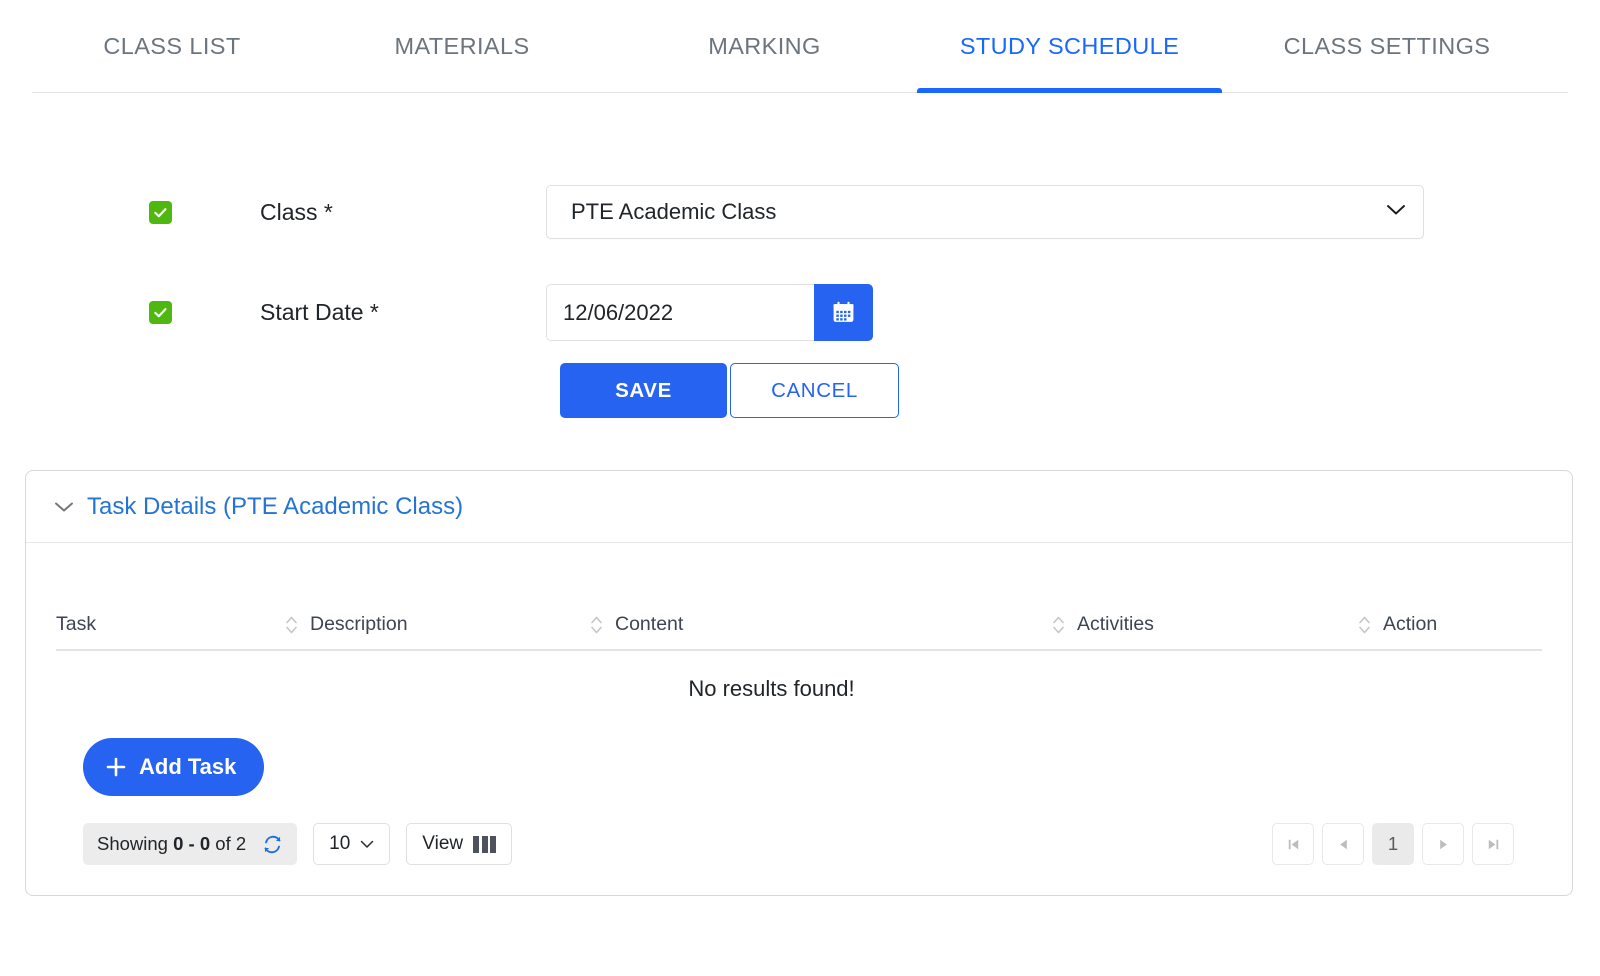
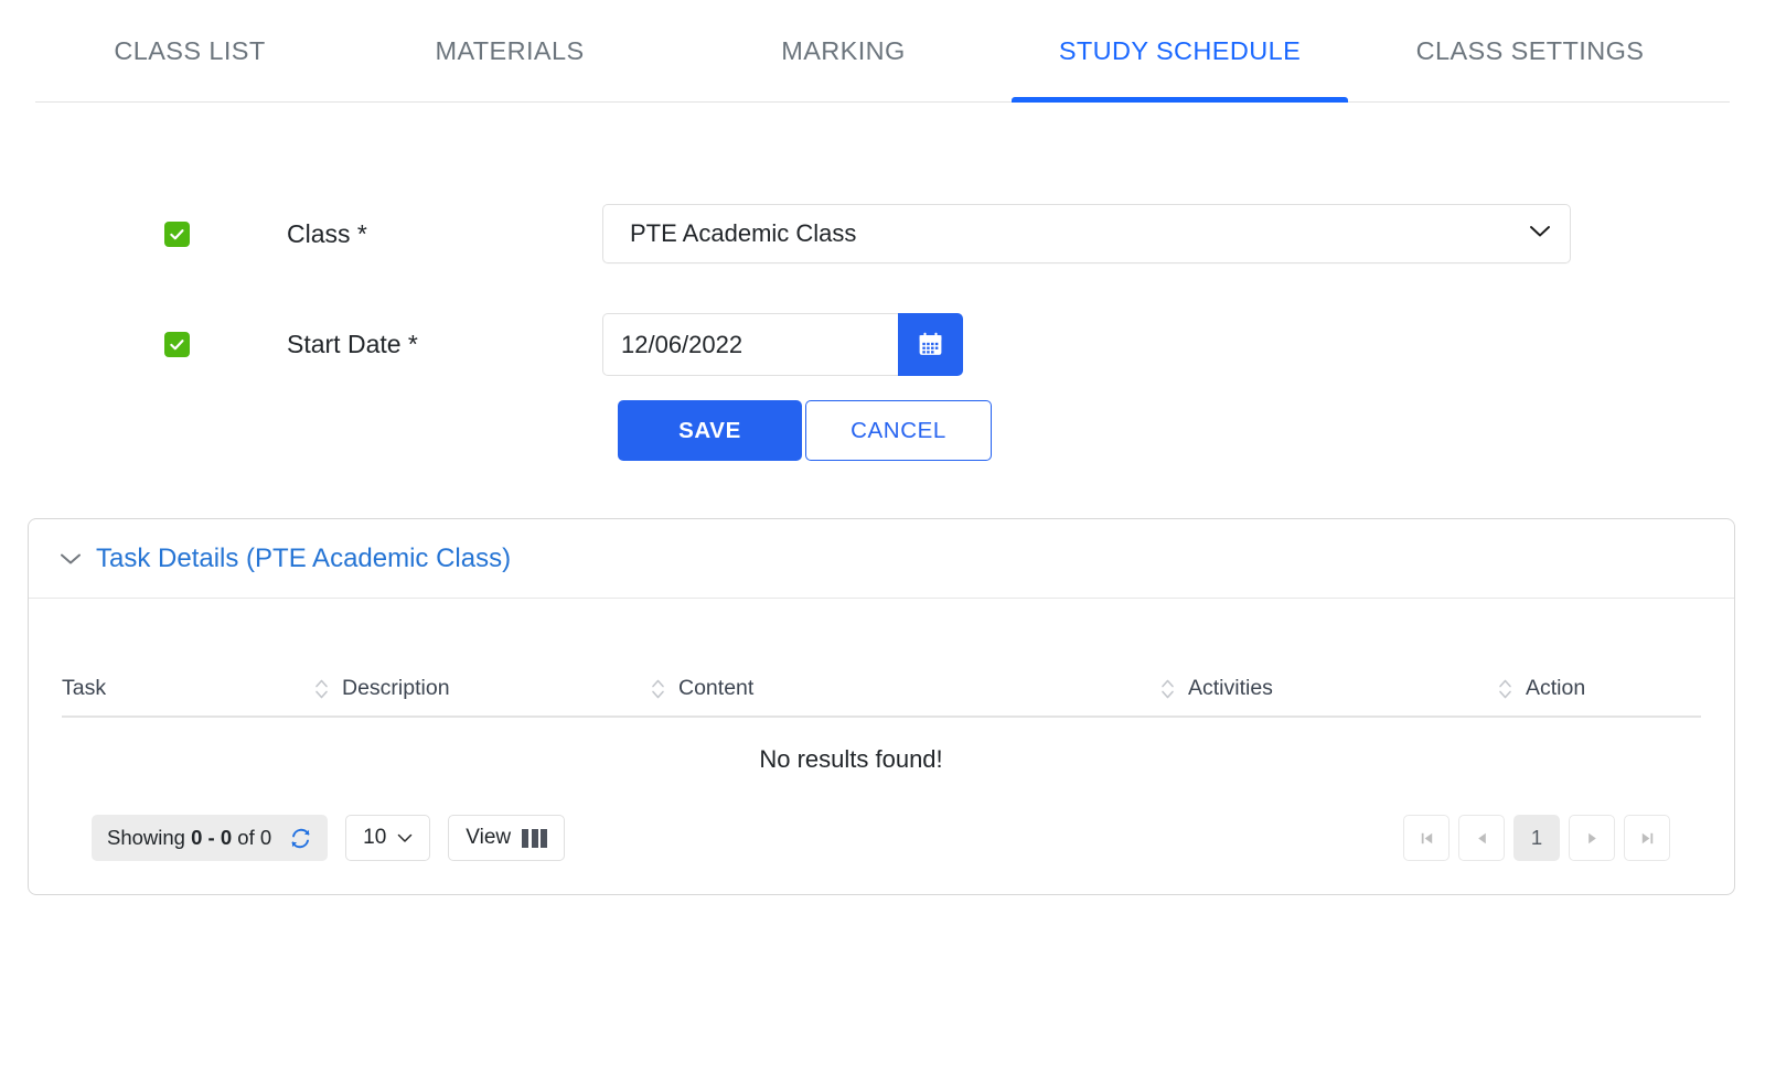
  CLASS LIST
  MATERIALS
  MARKING
  STUDY SCHEDULE
  CLASS SETTINGS
  Class *
  PTE Academic Class
  Start Date *
  12/06/2022
  SAVE
  CANCEL
  Task Details (PTE Academic Class)
  Task
  Description
  Content
  Activities
  Action
  No results found!
- Add Task
- Showing 0 - 0 of 2
+ Showing 0 - 0 of 0
  10
  View
  1
